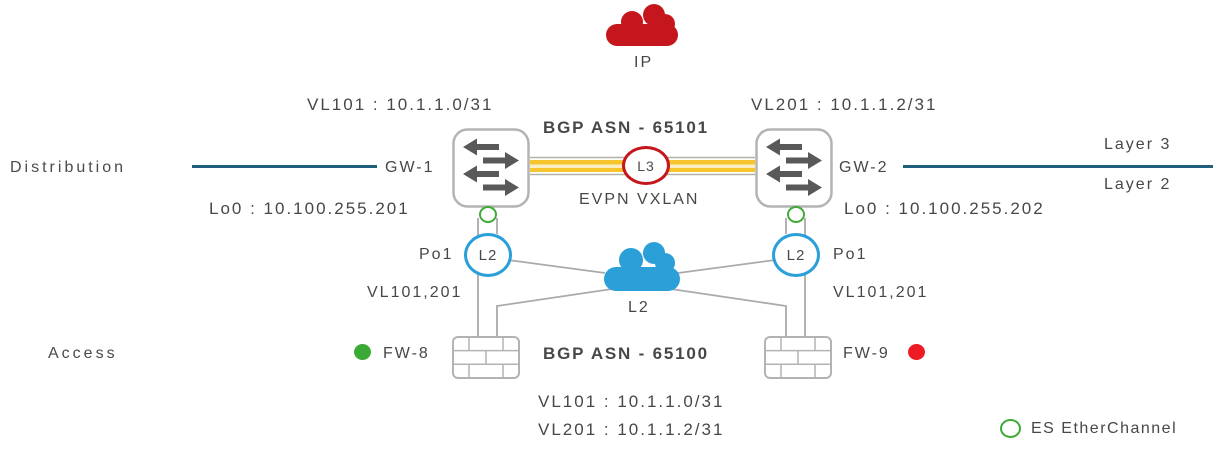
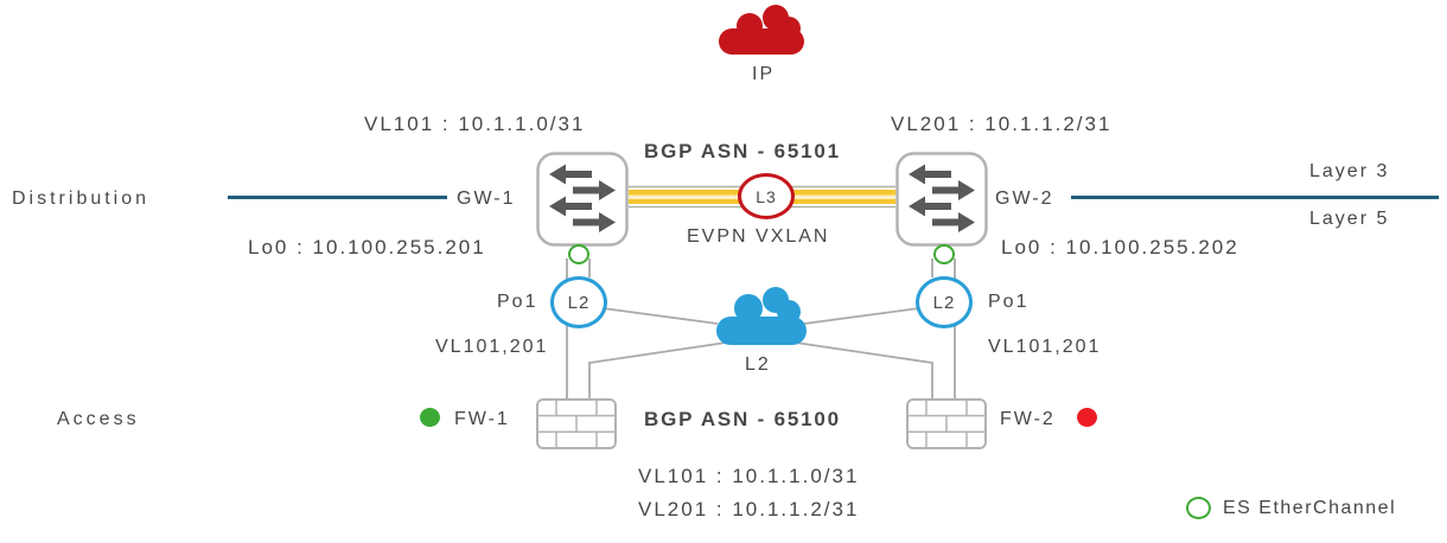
  L3
  L2
  L2
  Distribution
  Access
  VL101 : 10.1.1.0/31
  VL201 : 10.1.1.2/31
  BGP ASN - 65101
  GW-1
  GW-2
  Layer 3
- Layer 2
+ Layer 5
  Lo0 : 10.100.255.201
  Lo0 : 10.100.255.202
  EVPN VXLAN
  Po1
  Po1
  VL101,201
  VL101,201
  IP
  L2
- FW-8
+ FW-1
- FW-9
+ FW-2
  BGP ASN - 65100
  VL101 : 10.1.1.0/31
  VL201 : 10.1.1.2/31
  ES EtherChannel
